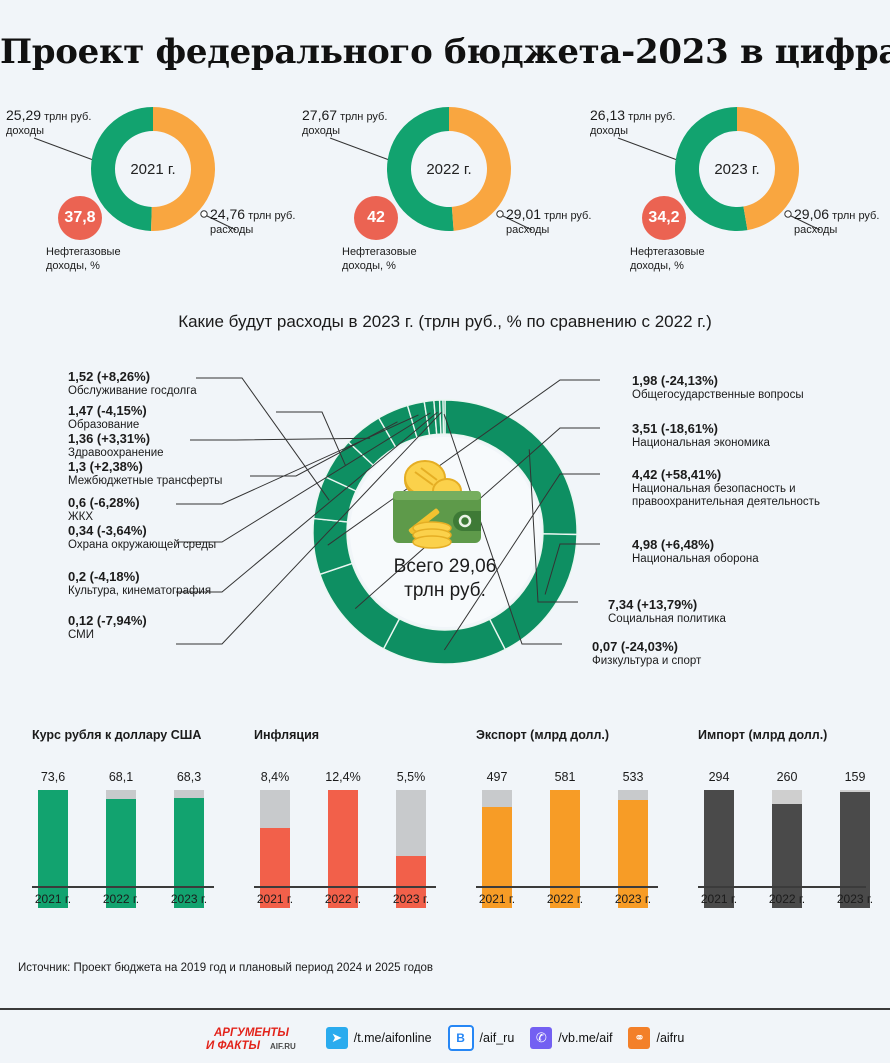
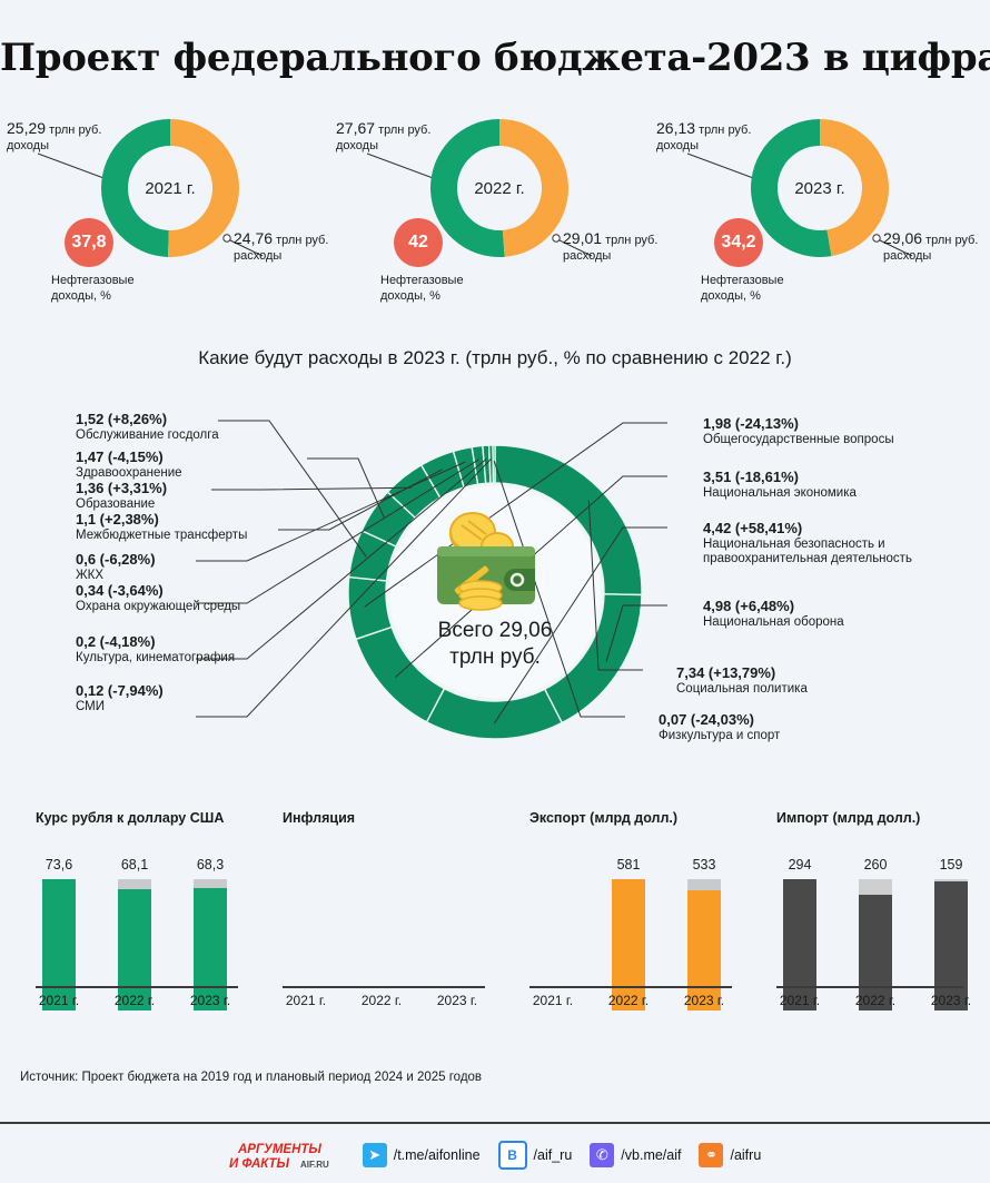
  Проект федерального бюджета-2023 в цифра
  25,29 трлн руб.
  доходы
  24,76 трлн руб.
  расходы
  2021 г.
  37,8
  Нефтегазовые
  доходы, %
  27,67 трлн руб.
  доходы
  29,01 трлн руб.
  расходы
  2022 г.
  42
  Нефтегазовые
  доходы, %
  26,13 трлн руб.
  доходы
  29,06 трлн руб.
  расходы
  2023 г.
  34,2
  Нефтегазовые
  доходы, %
  Какие будут расходы в 2023 г. (трлн руб., % по сравнению с 2022 г.)
  Всего 29,06
  трлн руб.
  1,52 (+8,26%)
  Обслуживание госдолга
  1,47 (-4,15%)
- Образование
+ Здравоохранение
  1,36 (+3,31%)
- Здравоохранение
+ Образование
- 1,3 (+2,38%)
+ 1,1 (+2,38%)
  Межбюджетные трансферты
  0,6 (-6,28%)
  ЖКХ
  0,34 (-3,64%)
  Охрана окружающей среды
  0,2 (-4,18%)
  Культура, кинематография
  0,12 (-7,94%)
  СМИ
  1,98 (-24,13%)
  Общегосударственные вопросы
  3,51 (-18,61%)
  Национальная экономика
  4,42 (+58,41%)
  Национальная безопасность и правоохранительная деятельность
  4,98 (+6,48%)
  Национальная оборона
  7,34 (+13,79%)
  Социальная политика
  0,07 (-24,03%)
  Физкультура и спорт
  Курс рубля к доллару США
  73,6
  68,1
  68,3
  2021 г.
  2022 г.
  2023 г.
  Инфляция
- 8,4%
- 12,4%
- 5,5%
  2021 г.
  2022 г.
  2023 г.
  Экспорт (млрд долл.)
- 497
  581
  533
  2021 г.
  2022 г.
  2023 г.
  Импорт (млрд долл.)
  294
  260
  159
  2021 г.
  2022 г.
  2023 г.
  Источник: Проект бюджета на 2019 год и плановый период 2024 и 2025 годов
  АРГУМЕНТЫ
  И ФАКТЫ
  AIF.RU
  ➤
  /t.me/aifonline
  B
  /aif_ru
  ✆
  /vb.me/aif
  ⚭
  /aifru
